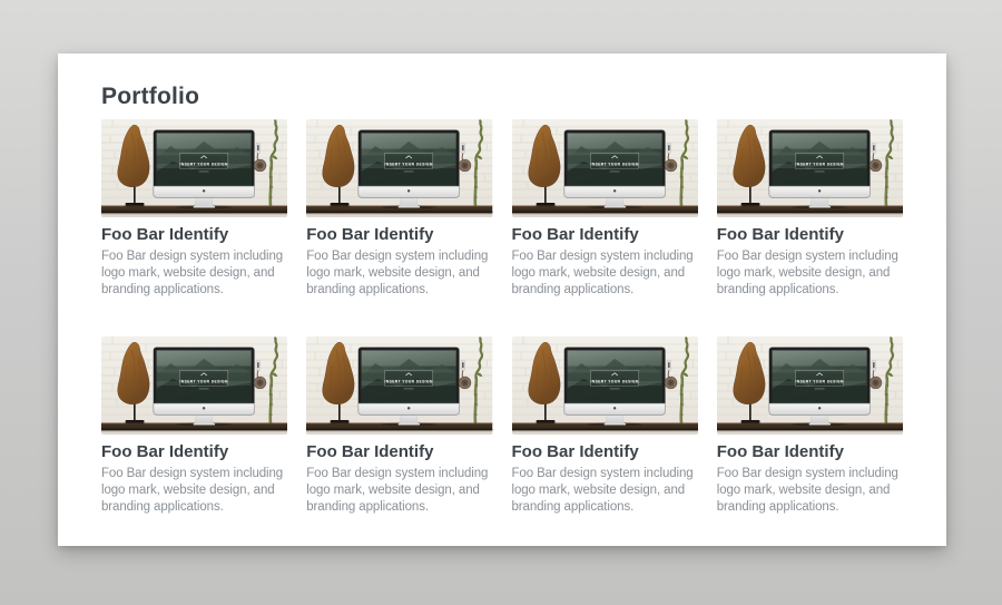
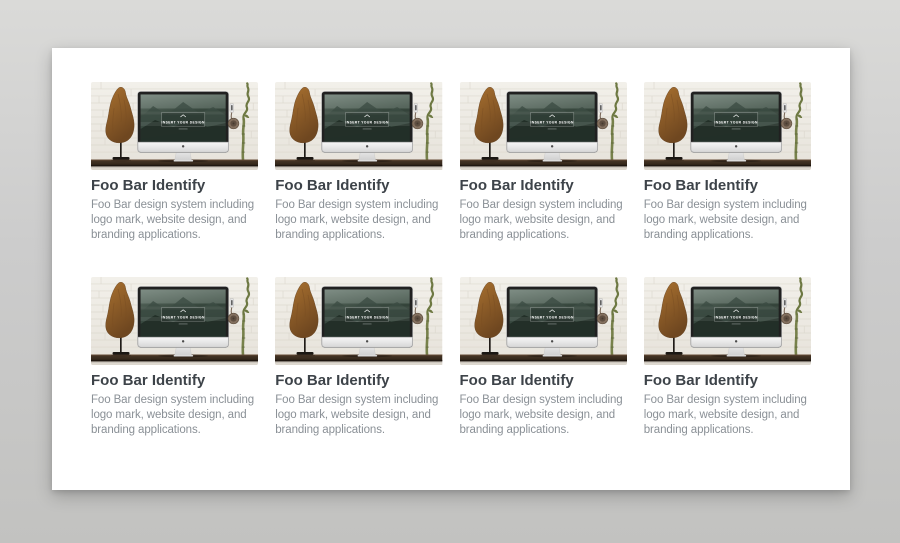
- Portfolio
  Foo Bar Identify
  Foo Bar design system including logo mark, website design, and branding applications.
  Foo Bar Identify
  Foo Bar design system including logo mark, website design, and branding applications.
  Foo Bar Identify
  Foo Bar design system including logo mark, website design, and branding applications.
  Foo Bar Identify
  Foo Bar design system including logo mark, website design, and branding applications.
  Foo Bar Identify
  Foo Bar design system including logo mark, website design, and branding applications.
  Foo Bar Identify
  Foo Bar design system including logo mark, website design, and branding applications.
  Foo Bar Identify
  Foo Bar design system including logo mark, website design, and branding applications.
  Foo Bar Identify
  Foo Bar design system including logo mark, website design, and branding applications.
